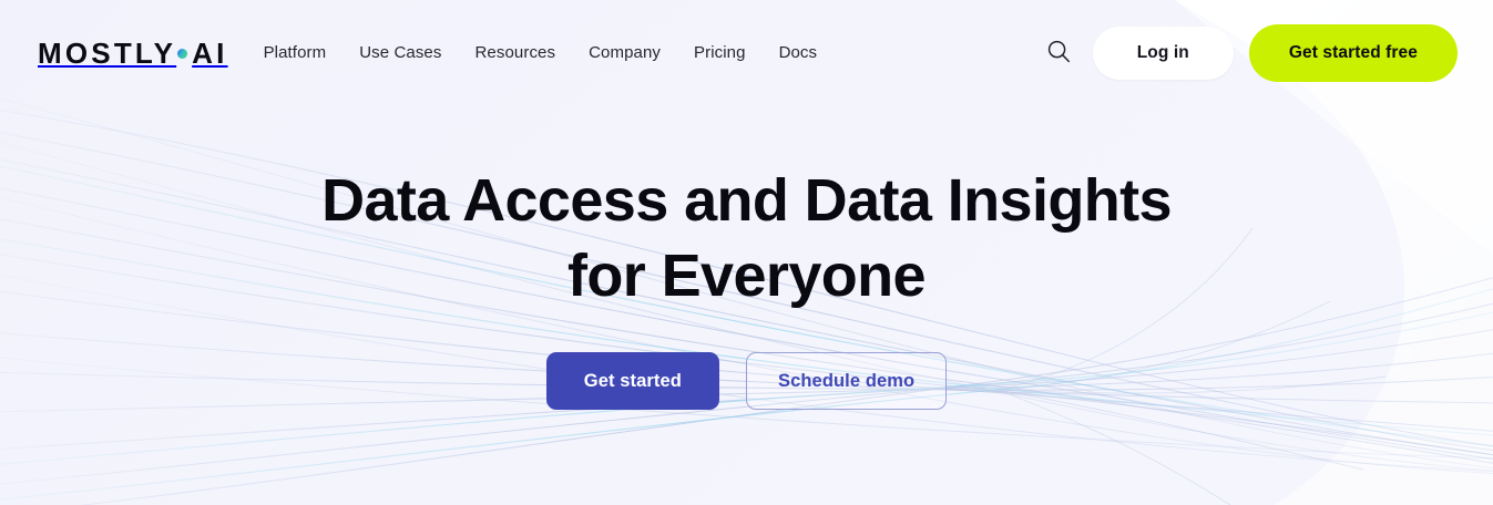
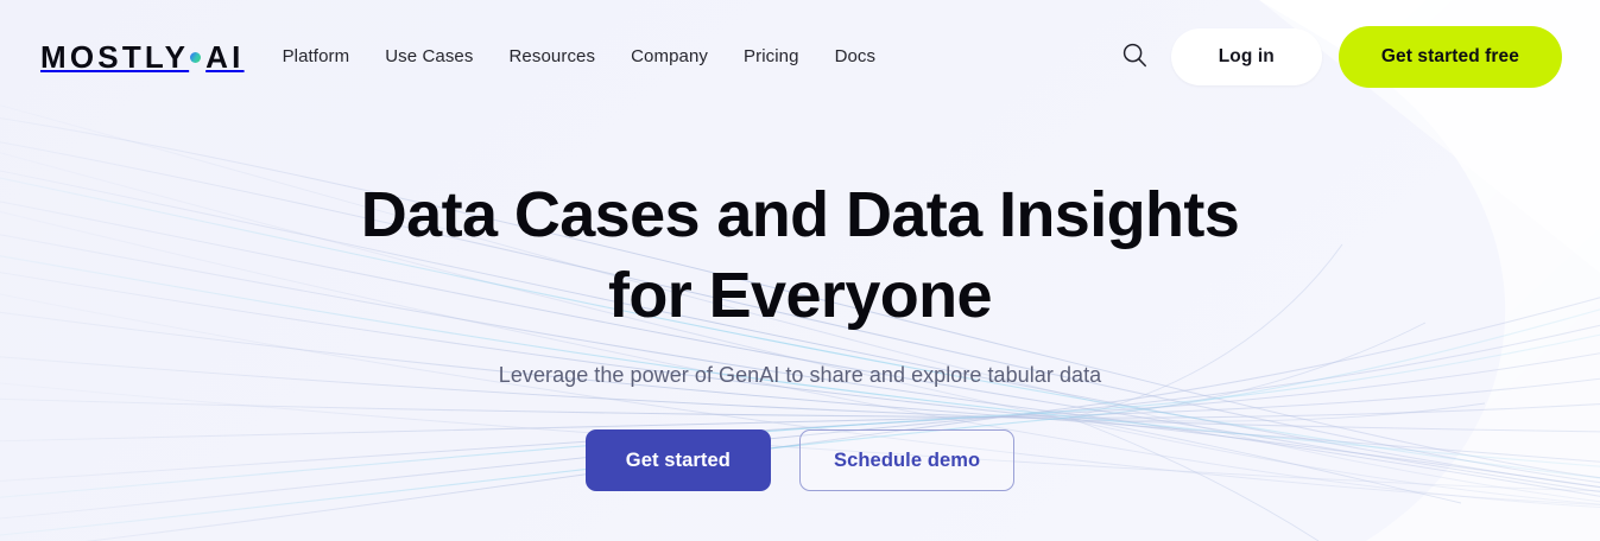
  MOSTLY
  AI
  Platform
  Use Cases
  Resources
  Company
  Pricing
  Docs
  Log in
  Get started free
- Data Access and Data Insights
+ Data Cases and Data Insights
  for Everyone
+ Leverage the power of GenAI to share and explore tabular data
  Get started
  Schedule demo
